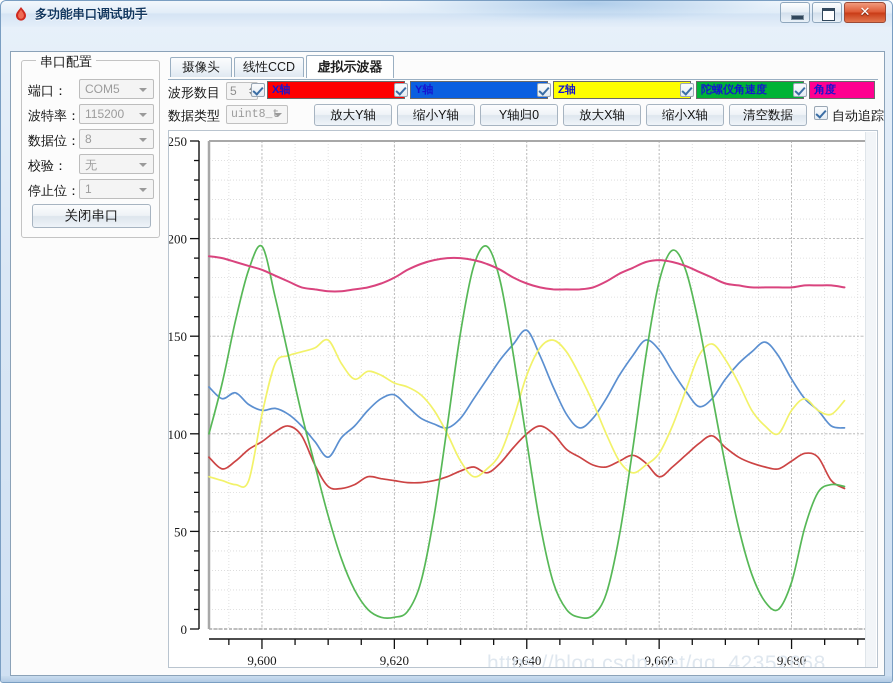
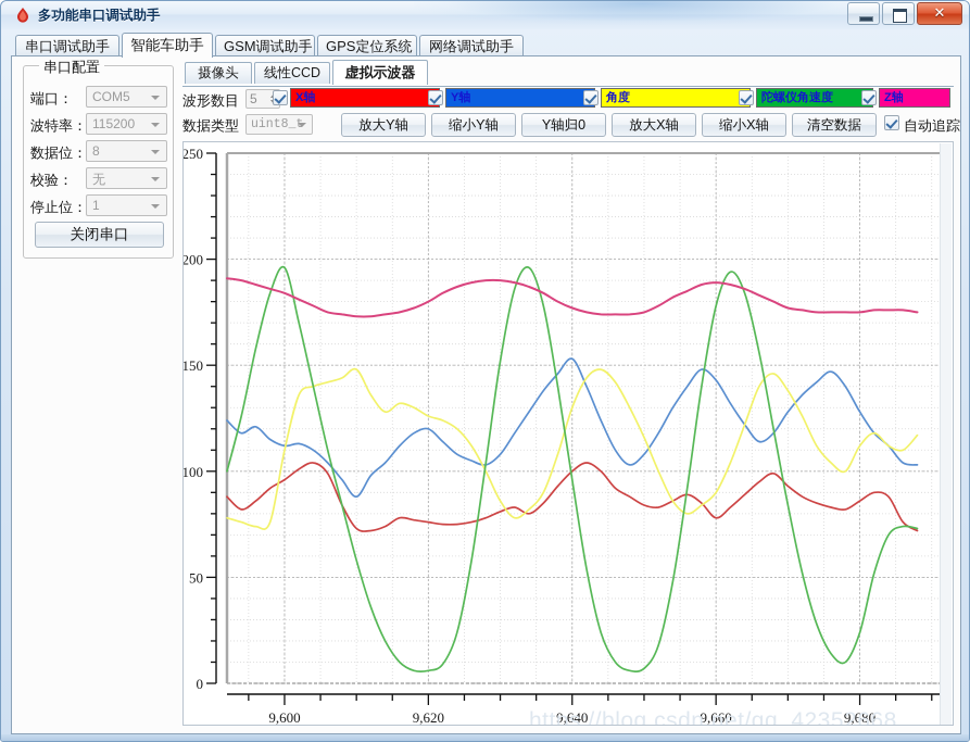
  多功能串口调试助手
  ✕
+ 串口调试助手
+ 智能车助手
+ GSM调试助手
+ GPS定位系统
+ 网络调试助手
  串口配置
  端口：
  COM5
  波特率：
  115200
  数据位：
  8
  校验：
  无
  停止位：
  1
  关闭串口
  摄像头
  线性CCD
  虚拟示波器
  波形数目
  5
  X轴
  Y轴
- Z轴
+ 角度
  陀螺仪角速度
- 角度
+ Z轴
  数据类型
  uint8_t
  放大Y轴
  缩小Y轴
  Y轴归0
  放大X轴
  缩小X轴
  清空数据
  自动追踪
  0
  50
  100
  150
  200
  250
  9,600
  9,620
  9,640
  9,660
  9,680
  https://blog.csdn.net/qq_42352668
